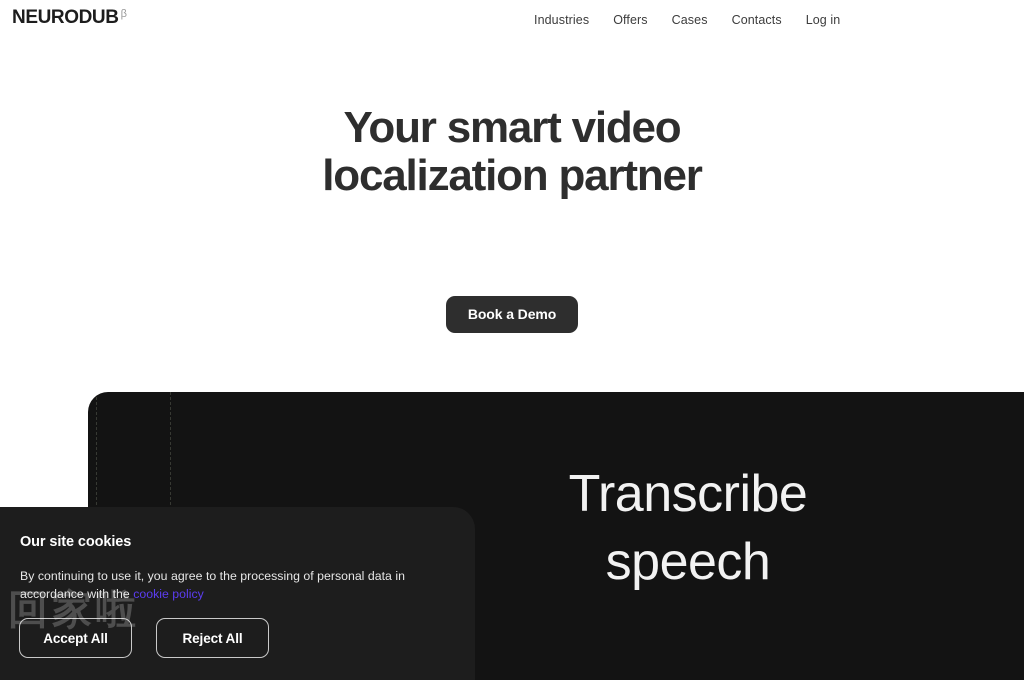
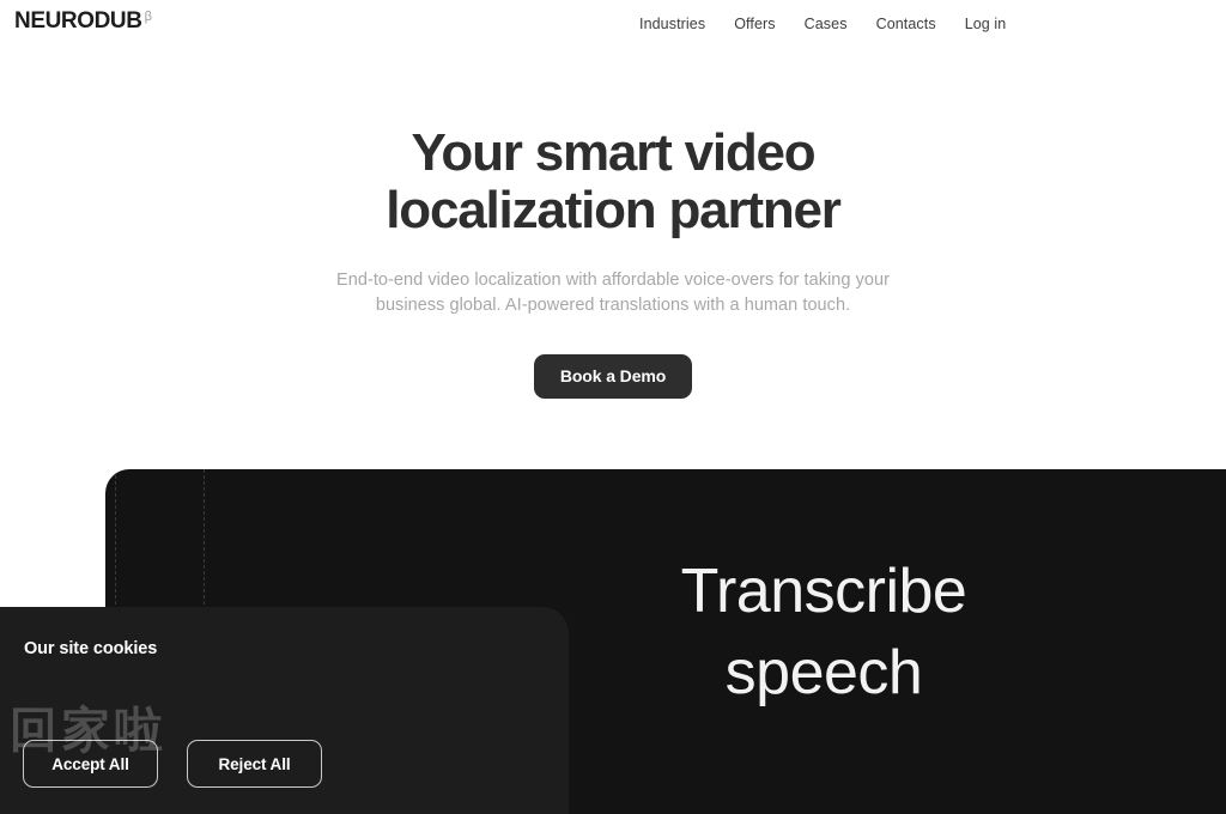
  NEURODUB
  β
  Industries
  Offers
  Cases
  Contacts
  Log in
  Your smart video
  localization partner
+ End-to-end video localization with affordable voice-overs for taking your
+ business global. AI-powered translations with a human touch.
  Book a Demo
  Transcribe
  speech
  Our site cookies
- By continuing to use it, you agree to the processing of personal data in accordance with the cookie policy
  Accept All
  Reject All
  回家啦
